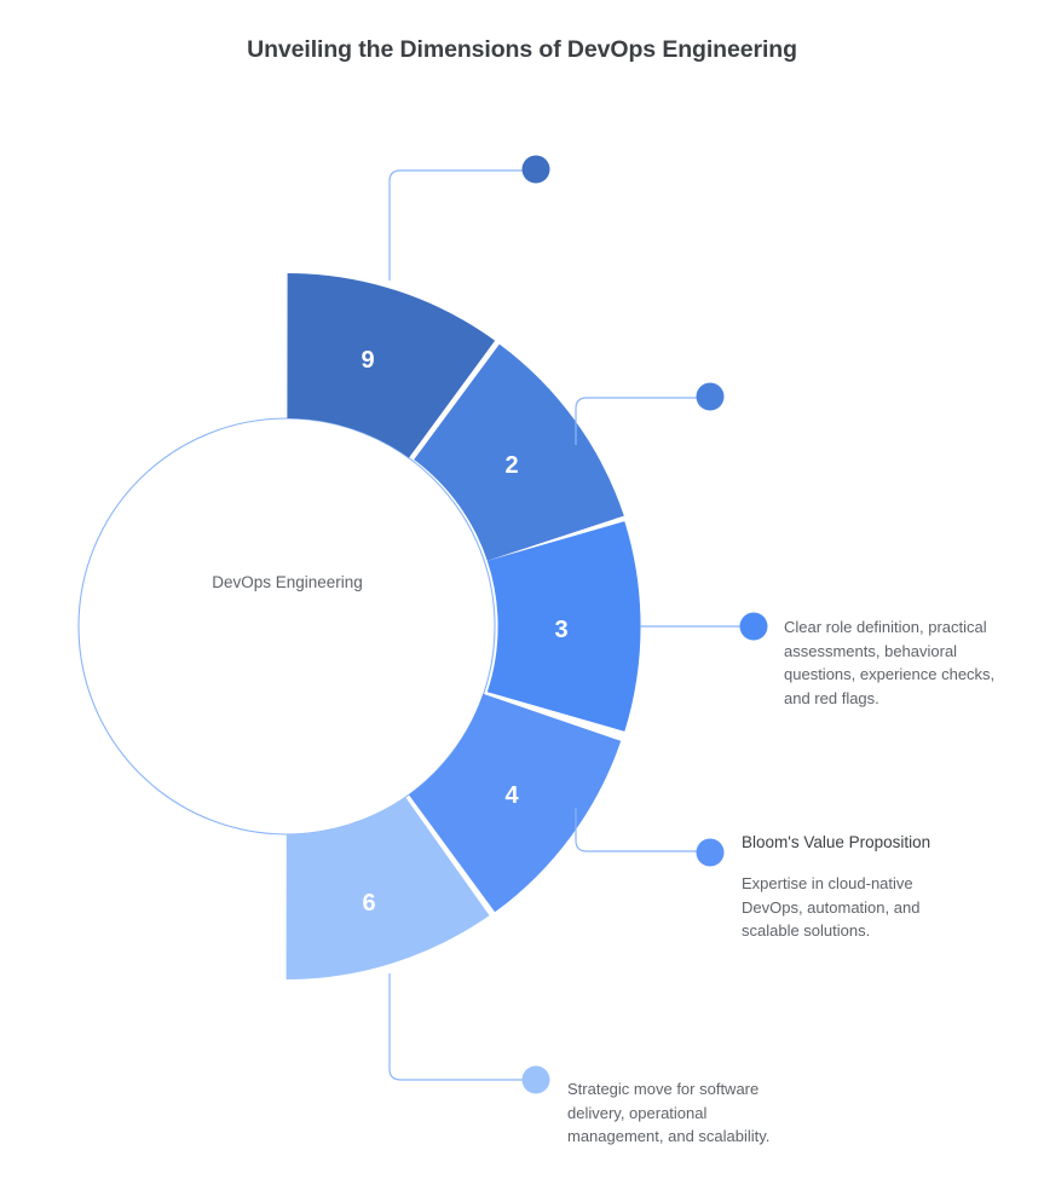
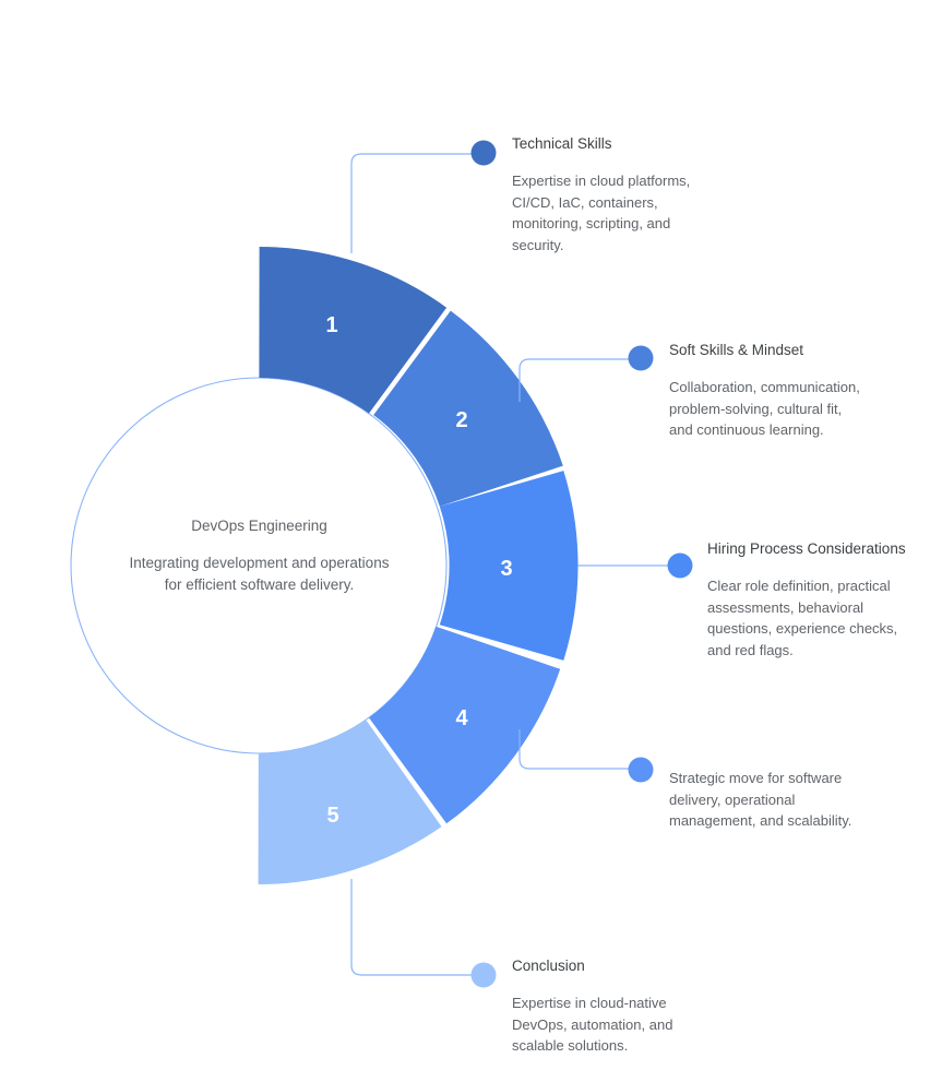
- Unveiling the Dimensions of DevOps Engineering
- 9
+ 1
  2
  3
  4
- 6
+ 5
  DevOps Engineering
+ Integrating development and operations for efficient software delivery.
+ Technical Skills
+ Expertise in cloud platforms, CI/CD, IaC, containers, monitoring, scripting, and security.
+ Soft Skills & Mindset
+ Collaboration, communication, problem-solving, cultural fit, and continuous learning.
+ Hiring Process Considerations
  Clear role definition, practical assessments, behavioral questions, experience checks, and red flags.
- Bloom's Value Proposition
- Expertise in cloud-native DevOps, automation, and scalable solutions.
+ Strategic move for software delivery, operational management, and scalability.
+ Conclusion
- Strategic move for software delivery, operational management, and scalability.
+ Expertise in cloud-native DevOps, automation, and scalable solutions.
